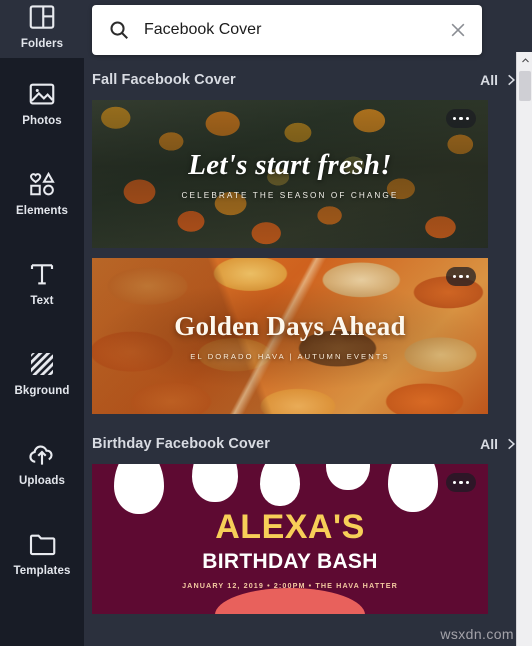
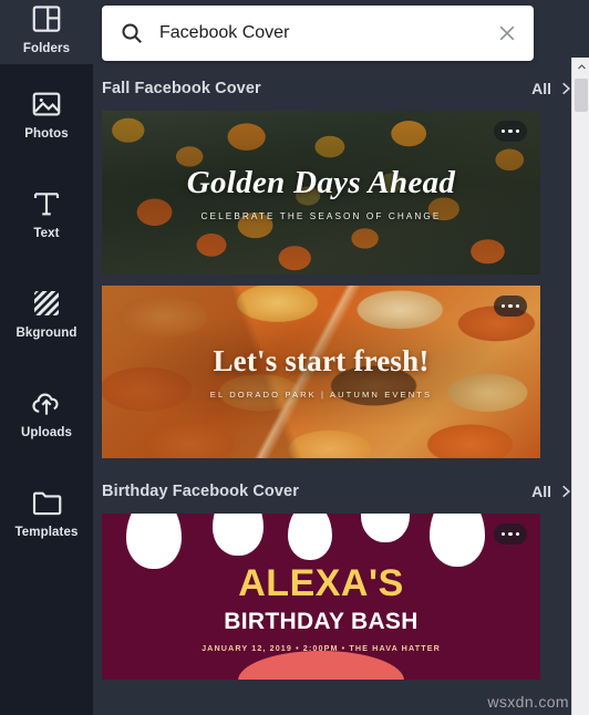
  Folders
  Photos
- Elements
  Text
  Bkground
  Uploads
  Templates
  Facebook Cover
  Fall Facebook Cover
  All
- Let's start fresh!
+ Golden Days Ahead
  CELEBRATE THE SEASON OF CHANGE
- Golden Days Ahead
+ Let's start fresh!
- EL DORADO HAVA | AUTUMN EVENTS
+ EL DORADO PARK | AUTUMN EVENTS
  Birthday Facebook Cover
  All
  ALEXA'S
  BIRTHDAY BASH
  JANUARY 12, 2019 • 2:00PM • THE HAVA HATTER
  wsxdn.com
